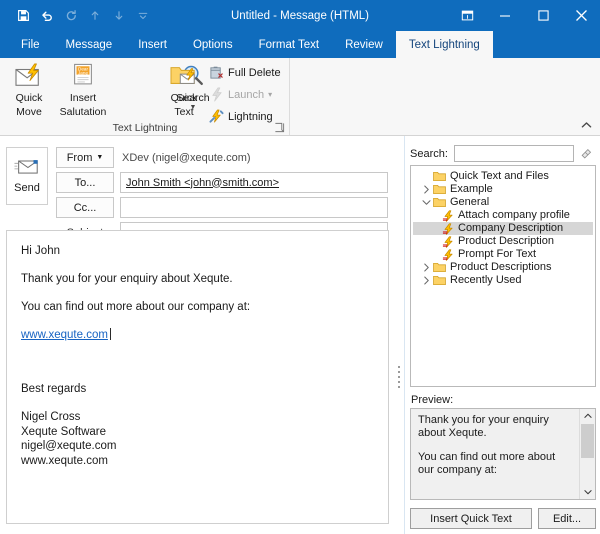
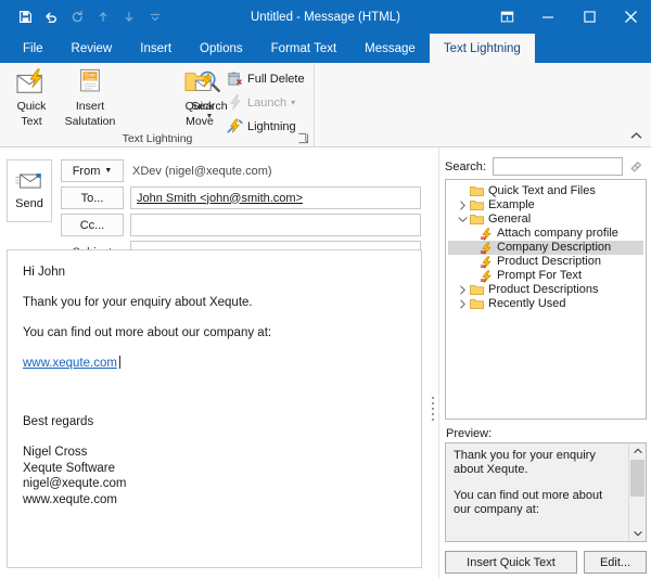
  Untitled - Message (HTML)
  File
- Message
+ Review
  Insert
  Options
  Format Text
- Review
+ Message
  Text Lightning
  Quick
- Move
+ Text
  Insert
  Salutation
  Search
  Quick
- Text
+ Move
  Full Delete
  Launch
  ▾
  Lightning
  Text Lightning
  Send
  From
  XDev (nigel@xequte.com)
  To...
  John Smith <john@smith.com>
  Cc...
  Hi John
  Thank you for your enquiry about Xequte.
  You can find out more about our company at:
  www.xequte.com
  Best regards
  Nigel Cross
  Xequte Software
  nigel@xequte.com
  www.xequte.com
  Search:
  Quick Text and Files
  Example
  General
  Attach company profile
  Company Description
  Product Description
  Prompt For Text
  Product Descriptions
  Recently Used
  Preview:
  Thank you for your enquiry about Xequte.
  You can find out more about our company at:
  Insert Quick Text
  Edit...
